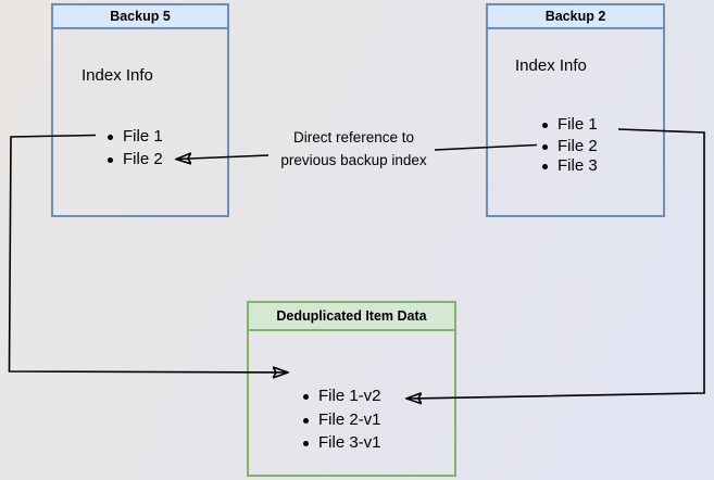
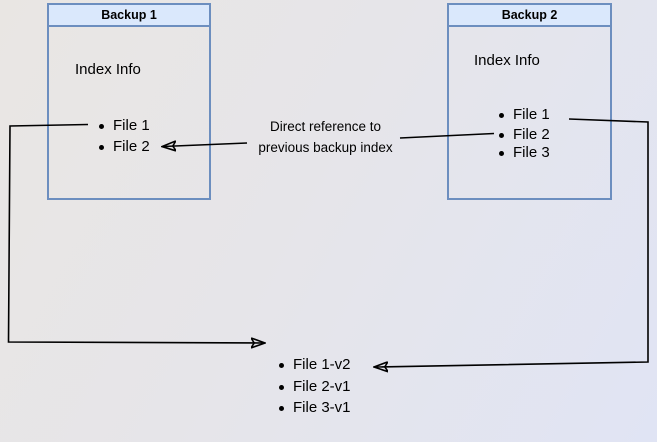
- Backup 5
+ Backup 1
  Index Info
  File 1
  File 2
  Backup 2
  Index Info
  File 1
  File 2
  File 3
- Deduplicated Item Data
  File 1-v2
  File 2-v1
  File 3-v1
  Direct reference to
  previous backup index
